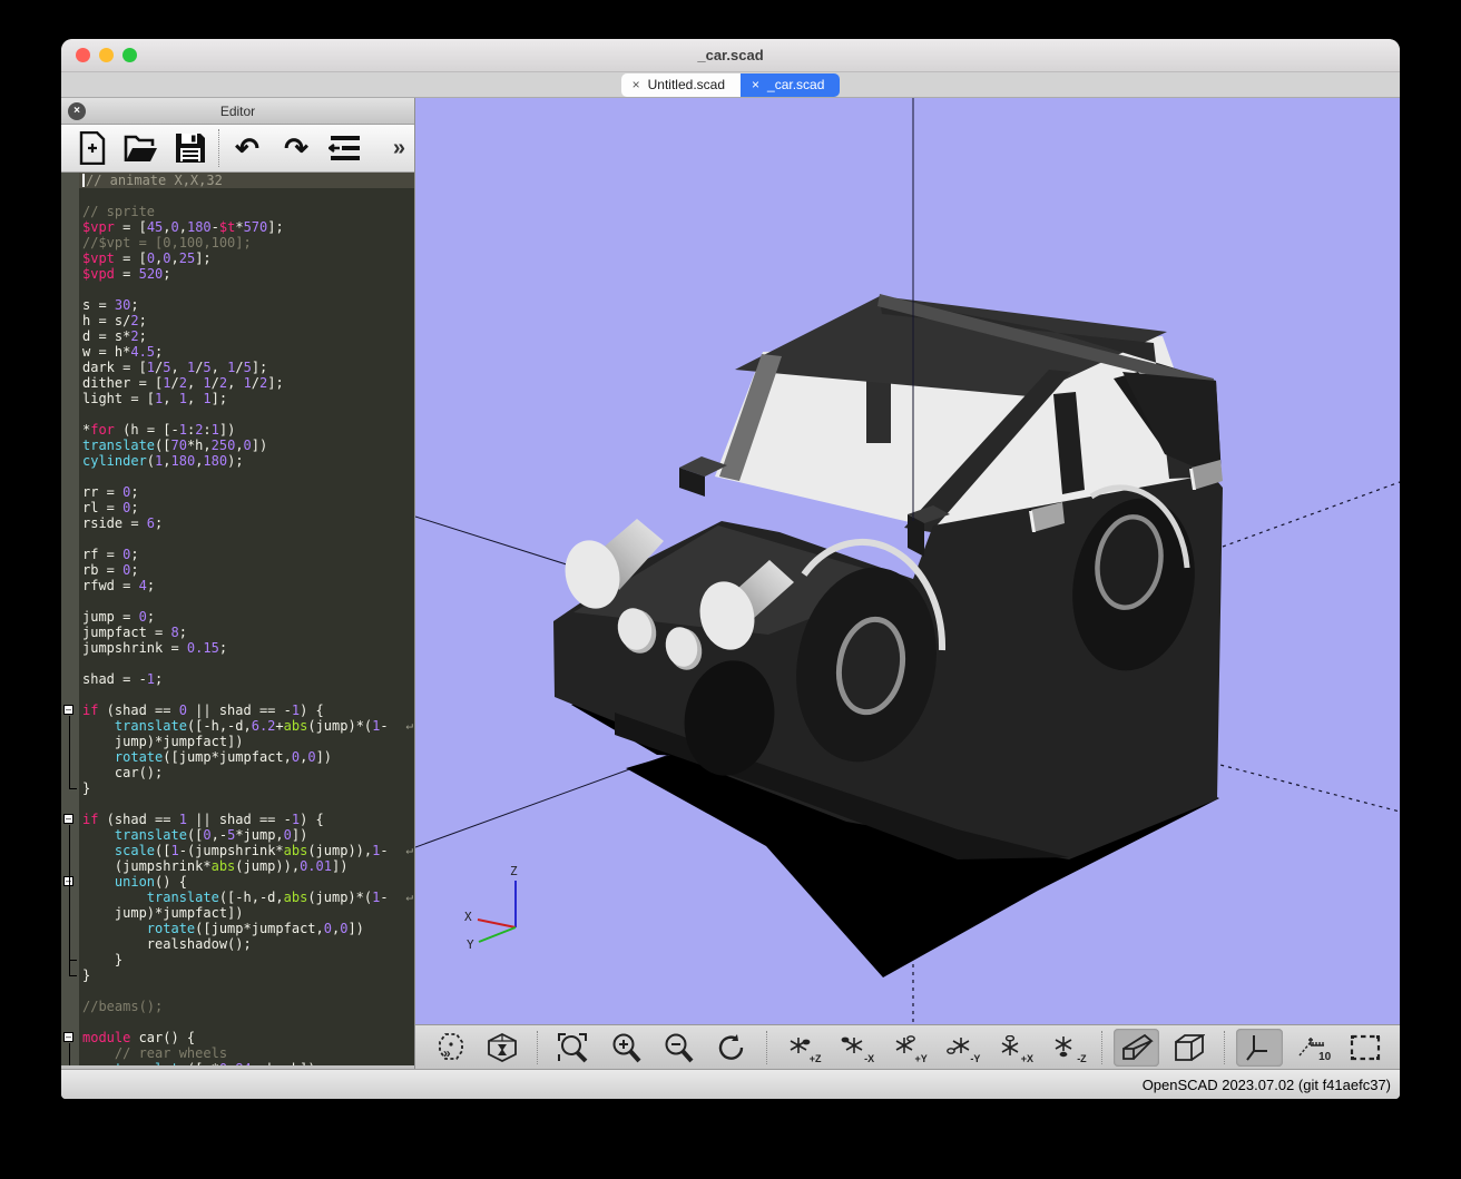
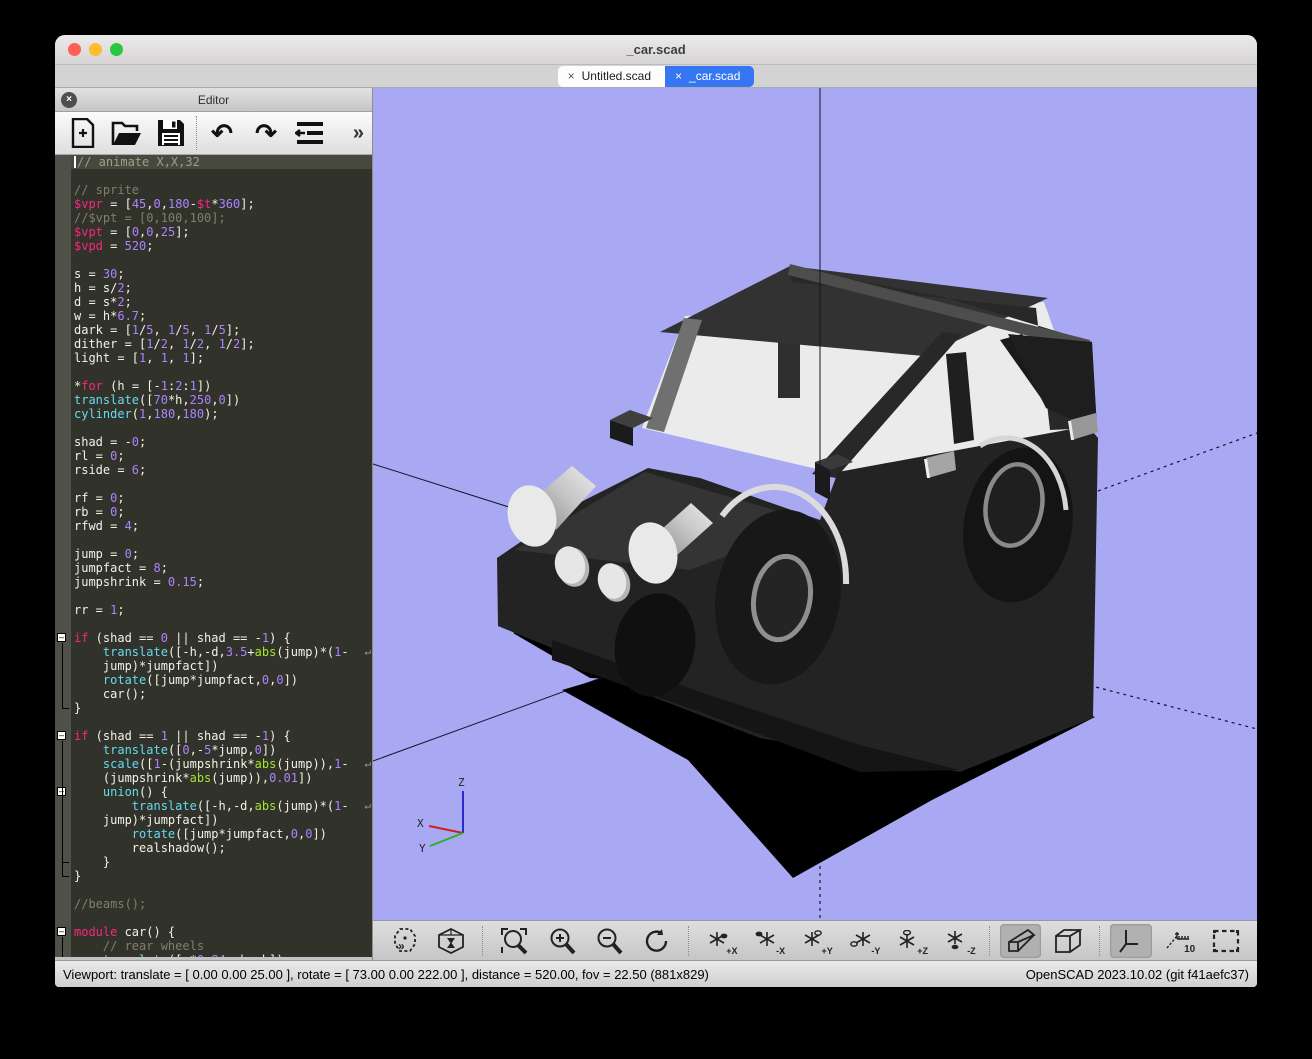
  _car.scad
  ×
  Untitled.scad
  ×
  _car.scad
  ×
  Editor
  ↶
  ↷
  »
  // animate X,X,32
  // sprite
- $vpr = [45,0,180-$t*570];
+ $vpr = [45,0,180-$t*360];
  //$vpt = [0,100,100];
  $vpt = [0,0,25];
  $vpd = 520;
  s = 30;
  h = s/2;
  d = s*2;
- w = h*4.5;
+ w = h*6.7;
  dark = [1/5, 1/5, 1/5];
  dither = [1/2, 1/2, 1/2];
  light = [1, 1, 1];
  *for (h = [-1:2:1])
  translate([70*h,250,0])
  cylinder(1,180,180);
- rr = 0;
+ shad = -0;
  rl = 0;
  rside = 6;
  rf = 0;
  rb = 0;
  rfwd = 4;
  jump = 0;
  jumpfact = 8;
  jumpshrink = 0.15;
- shad = -1;
+ rr = 1;
  –
  if (shad == 0 || shad == -1) {
- translate([-h,-d,6.2+abs(jump)*(1-
+ translate([-h,-d,3.5+abs(jump)*(1-
  ↵
  jump)*jumpfact])
  rotate([jump*jumpfact,0,0])
  car();
  }
  –
  if (shad == 1 || shad == -1) {
  translate([0,-5*jump,0])
  scale([1-(jumpshrink*abs(jump)),1-
  ↵
  (jumpshrink*abs(jump)),0.01])
  union() {
  translate([-h,-d,abs(jump)*(1-
  ↵
  jump)*jumpfact])
  rotate([jump*jumpfact,0,0])
  realshadow();
  }
  }
  //beams();
  –
  module car() {
  // rear wheels
  Z
  X
  Y
  »
- +Z
+ +X
  -X
  +Y
  -Y
- +X
+ +Z
  -Z
  10
+ Viewport: translate = [ 0.00 0.00 25.00 ], rotate = [ 73.00 0.00 222.00 ], distance = 520.00, fov = 22.50 (881x829)
- OpenSCAD 2023.07.02 (git f41aefc37)
+ OpenSCAD 2023.10.02 (git f41aefc37)
